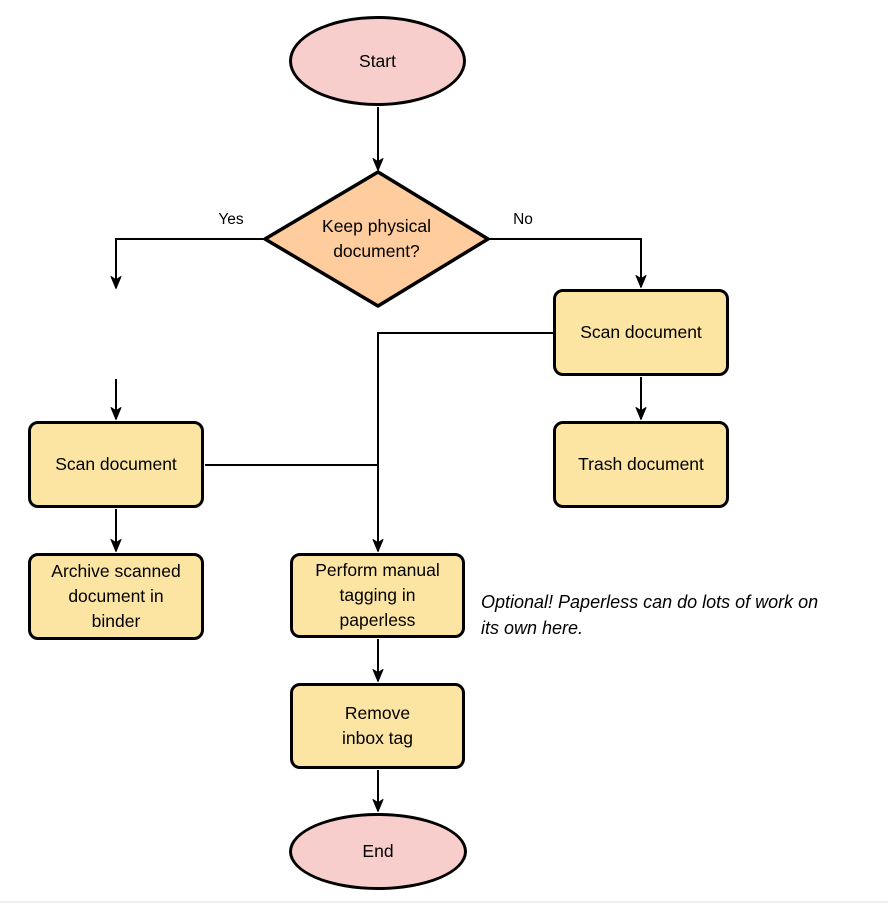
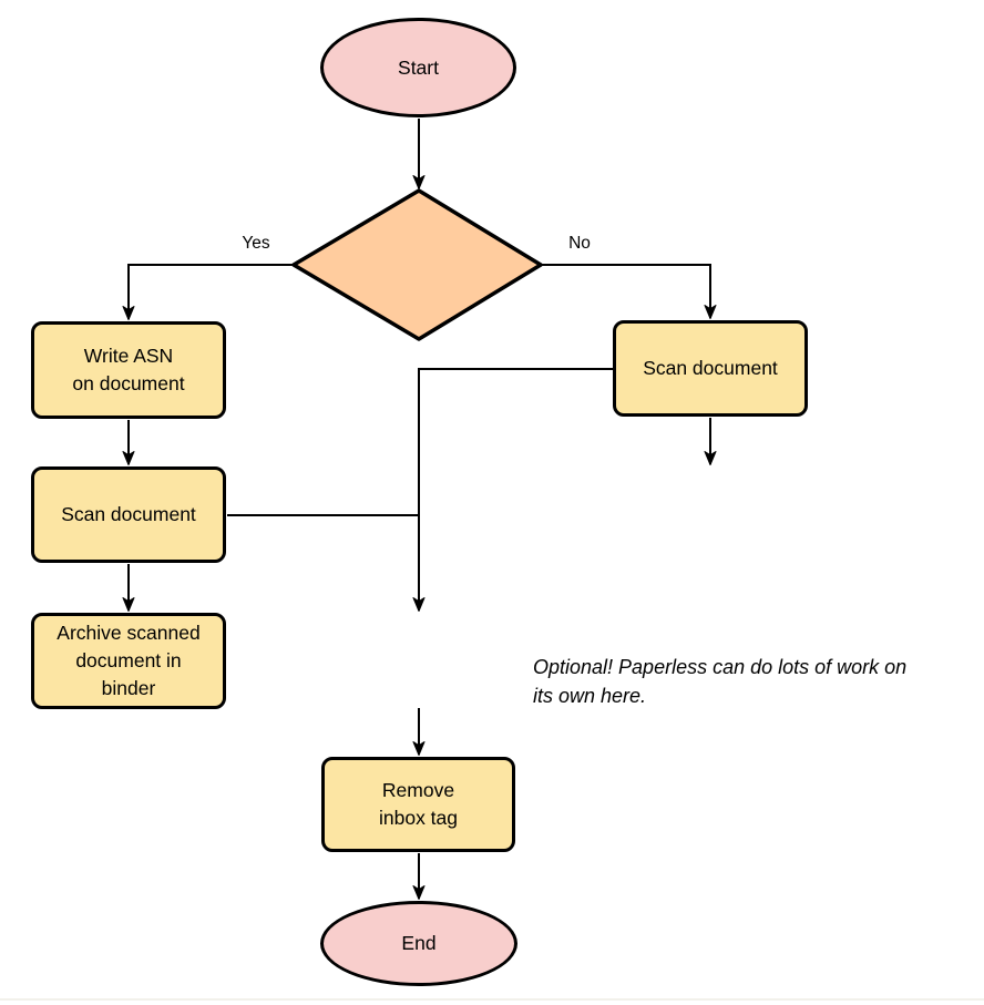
  Start
- Keep physical
- document?
  Yes
  No
+ Write ASN
+ on document
  Scan document
  Archive scanned
  document in
  binder
  Scan document
- Trash document
- Perform manual
- tagging in
- paperless
  Optional! Paperless can do lots of work on
  its own here.
  Remove
  inbox tag
  End
